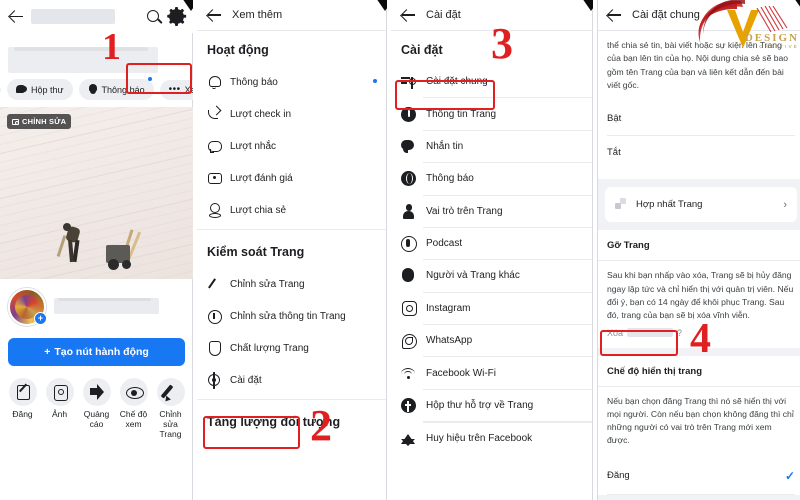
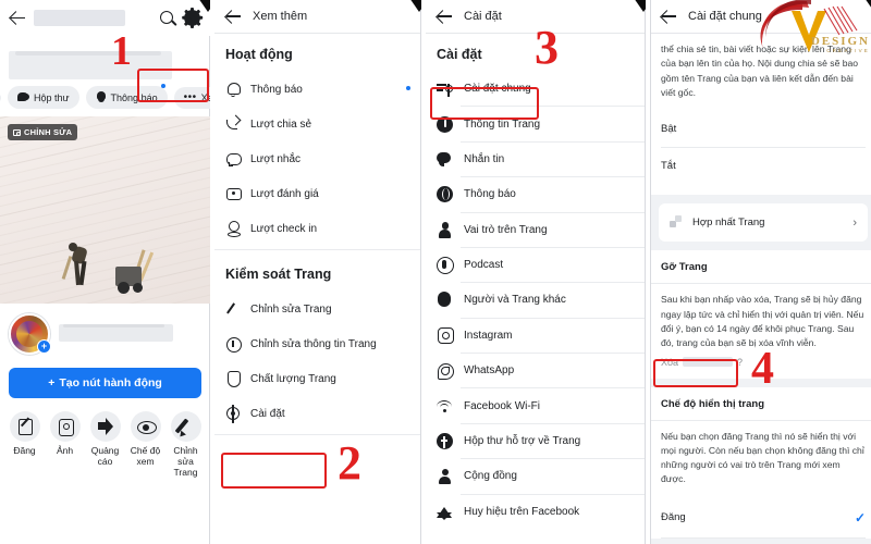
  Hộp thư
  Thông báo
  •••
  CHỈNH SỬA
  +
  +
  Tạo nút hành động
  Đăng
  Ảnh
  Quảng cáo
  Chế độ xem
  Chỉnh sửa Trang
  1
  Xem thêm
  Hoạt động
  Thông báo
- Lượt check in
+ Lượt chia sẻ
  Lượt nhắc
  Lượt đánh giá
- Lượt chia sẻ
+ Lượt check in
  Kiểm soát Trang
  Chỉnh sửa Trang
  Chỉnh sửa thông tin Trang
  Chất lượng Trang
  Cài đặt
- Tăng lượng đối tượng
  2
  Cài đặt
  Cài đặt
  Cài đặt chung
  Thông tin Trang
  Nhắn tin
  Thông báo
  Vai trò trên Trang
  Podcast
  Người và Trang khác
  Instagram
  WhatsApp
  Facebook Wi-Fi
  Hộp thư hỗ trợ về Trang
+ Cộng đồng
  Huy hiệu trên Facebook
  3
  Cài đặt chung
  thể chia sẻ tin, bài viết hoặc sự kiện lên Trang của bạn lên tin của họ. Nội dung chia sẻ sẽ bao gồm tên Trang của bạn và liên kết dẫn đến bài viết gốc.
  Bật
  Tắt
  Hợp nhất Trang
  ›
  Gỡ Trang
  Sau khi bạn nhấp vào xóa, Trang sẽ bị hủy đăng ngay lập tức và chỉ hiển thị với quản trị viên. Nếu đổi ý, bạn có 14 ngày để khôi phục Trang. Sau đó, trang của bạn sẽ bị xóa vĩnh viễn.
  Xóa
  ?
  Chế độ hiển thị trang
  Nếu bạn chọn đăng Trang thì nó sẽ hiển thị với mọi người. Còn nếu bạn chọn không đăng thì chỉ những người có vai trò trên Trang mới xem được.
  Đăng
  ✓
  4
  DESIGN
